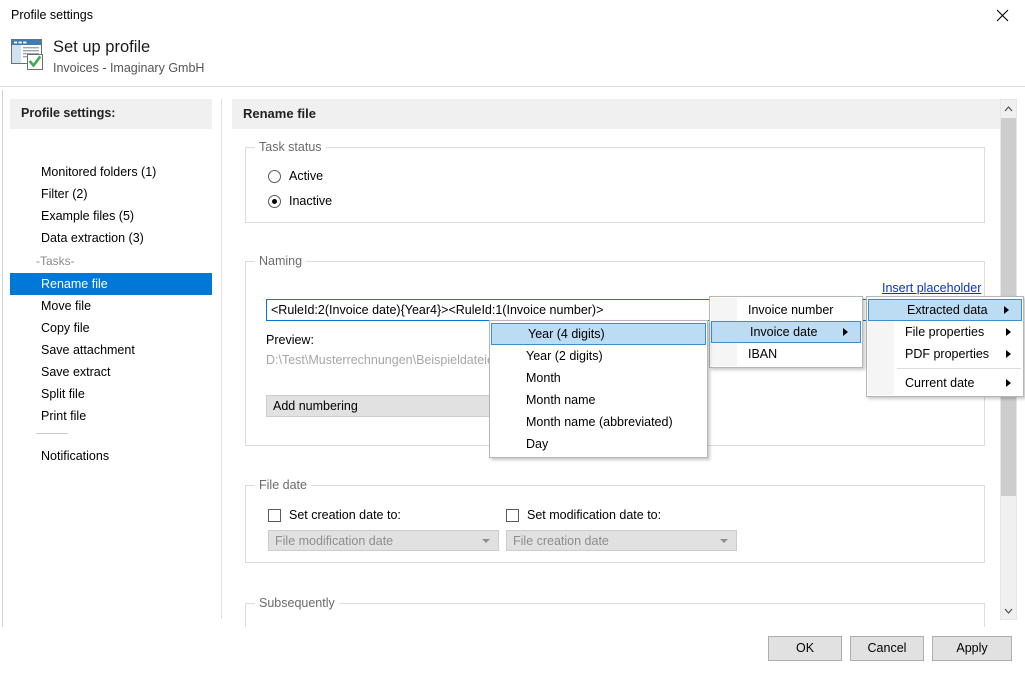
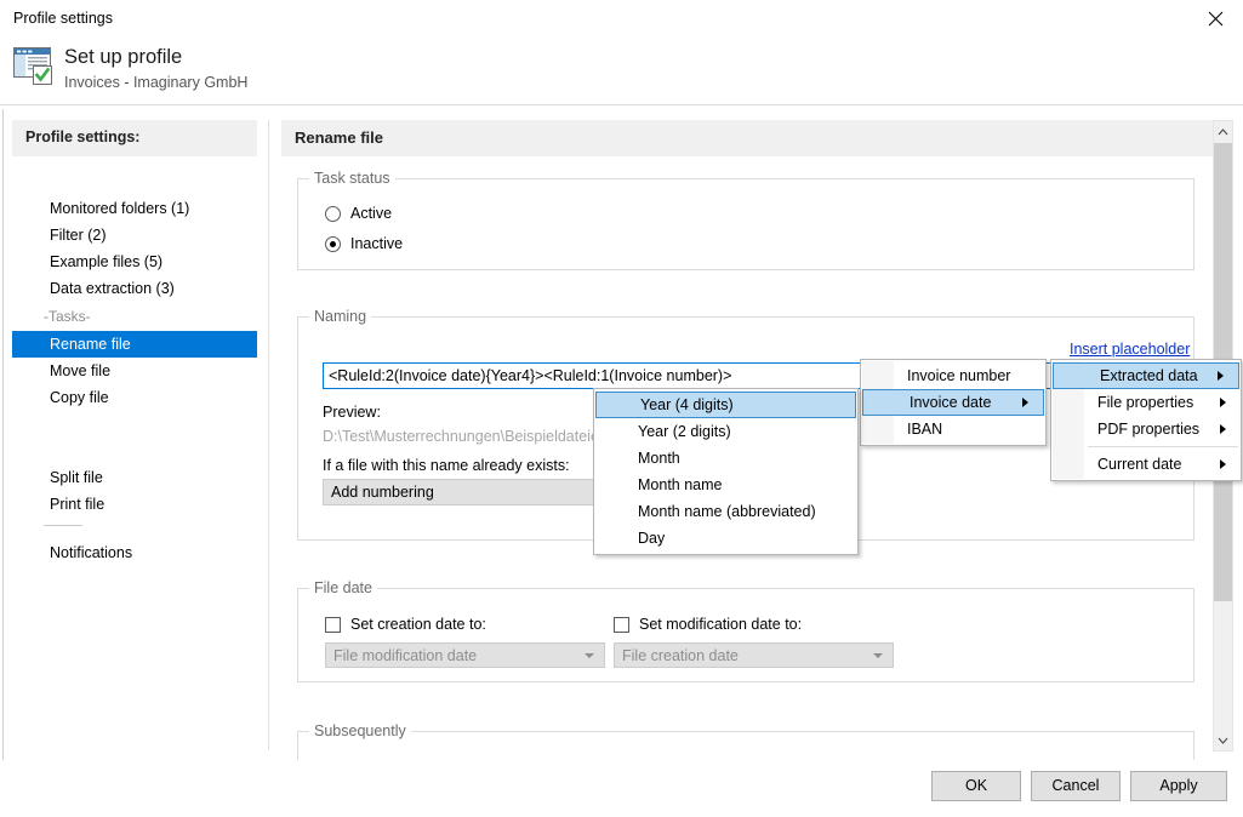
  Profile settings
  Set up profile
  Invoices - Imaginary GmbH
  Profile settings:
  Monitored folders (1)
  Filter (2)
  Example files (5)
  Data extraction (3)
  -Tasks-
  Rename file
  Move file
  Copy file
- Save attachment
- Save extract
  Split file
  Print file
  Notifications
  Rename file
  Task status
  Active
  Inactive
  Naming
  Insert placeholder
  <RuleId:2(Invoice date){Year4}><RuleId:1(Invoice number)>
  Preview:
  D:\Test\Musterrechnungen\Beispieldatei
+ If a file with this name already exists:
  Add numbering
  File date
  Set creation date to:
  File modification date
  Set modification date to:
  File creation date
  Subsequently
  Extracted data
  File properties
  PDF properties
  Current date
  Invoice number
  Invoice date
  IBAN
  Year (4 digits)
  Year (2 digits)
  Month
  Month name
  Month name (abbreviated)
  Day
  OK
  Cancel
  Apply
